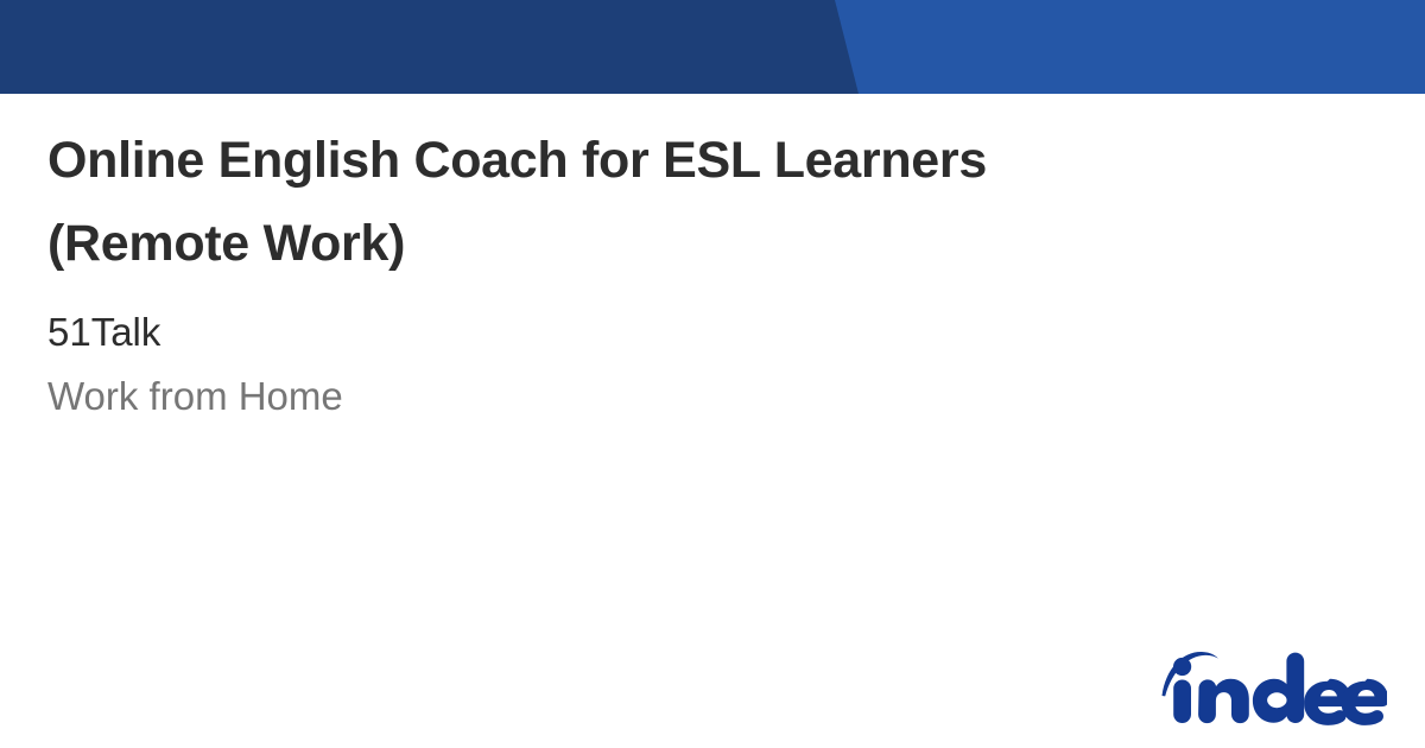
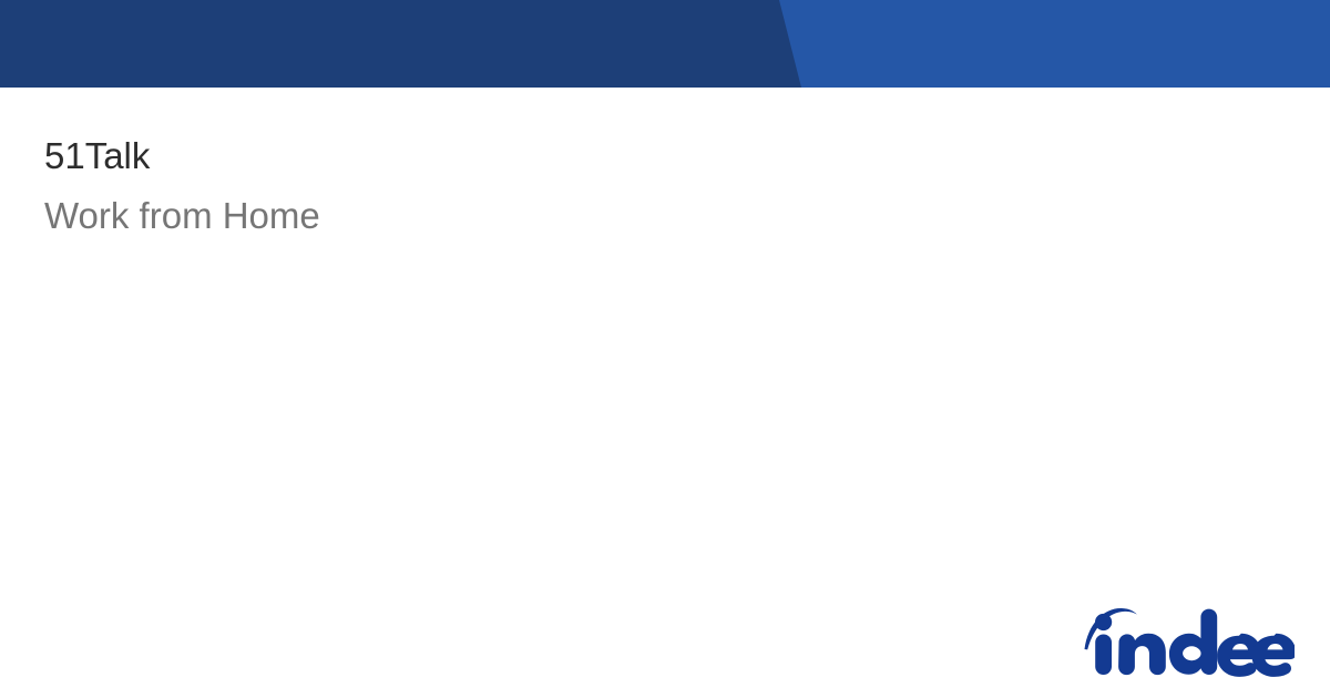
- Online English Coach for ESL Learners (Remote Work)
  51Talk
  Work from Home
